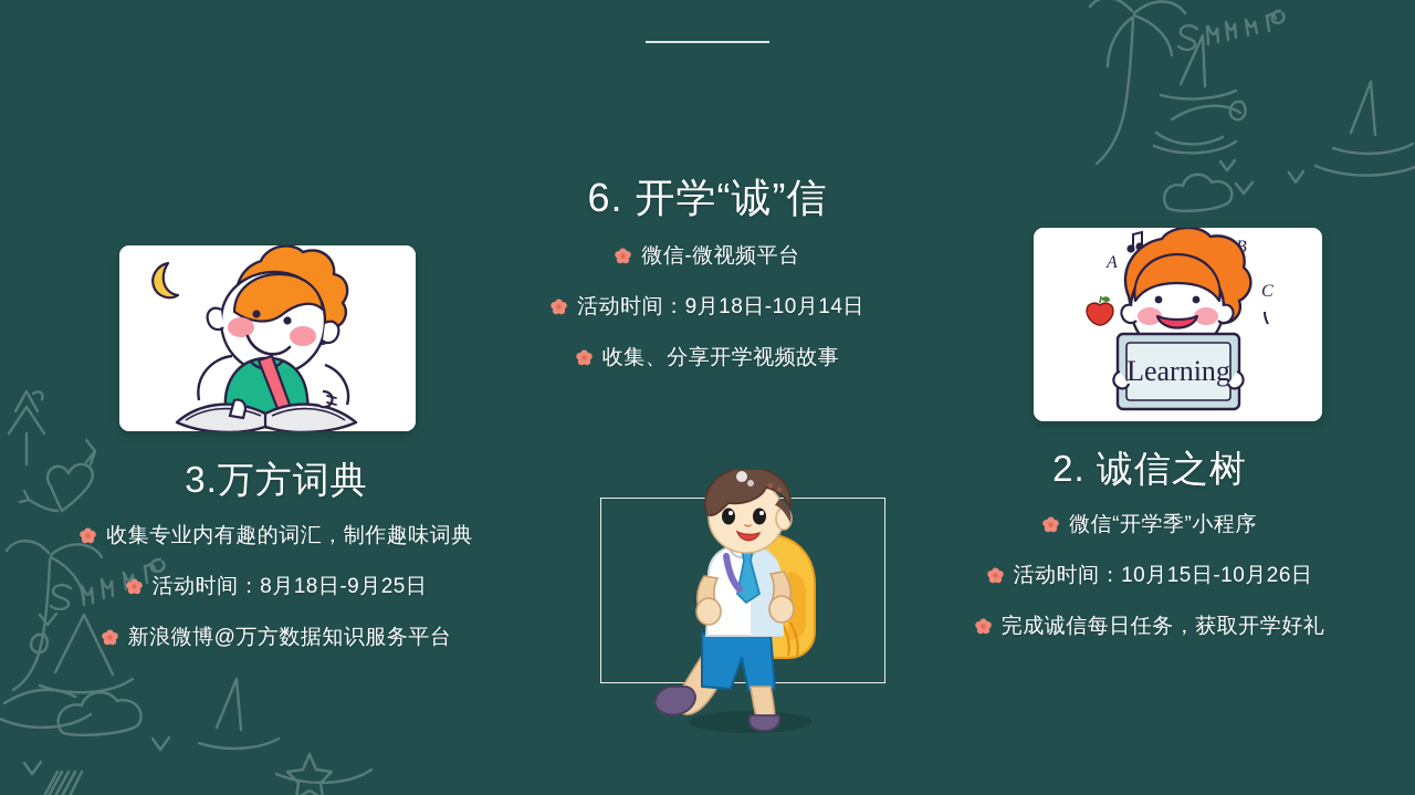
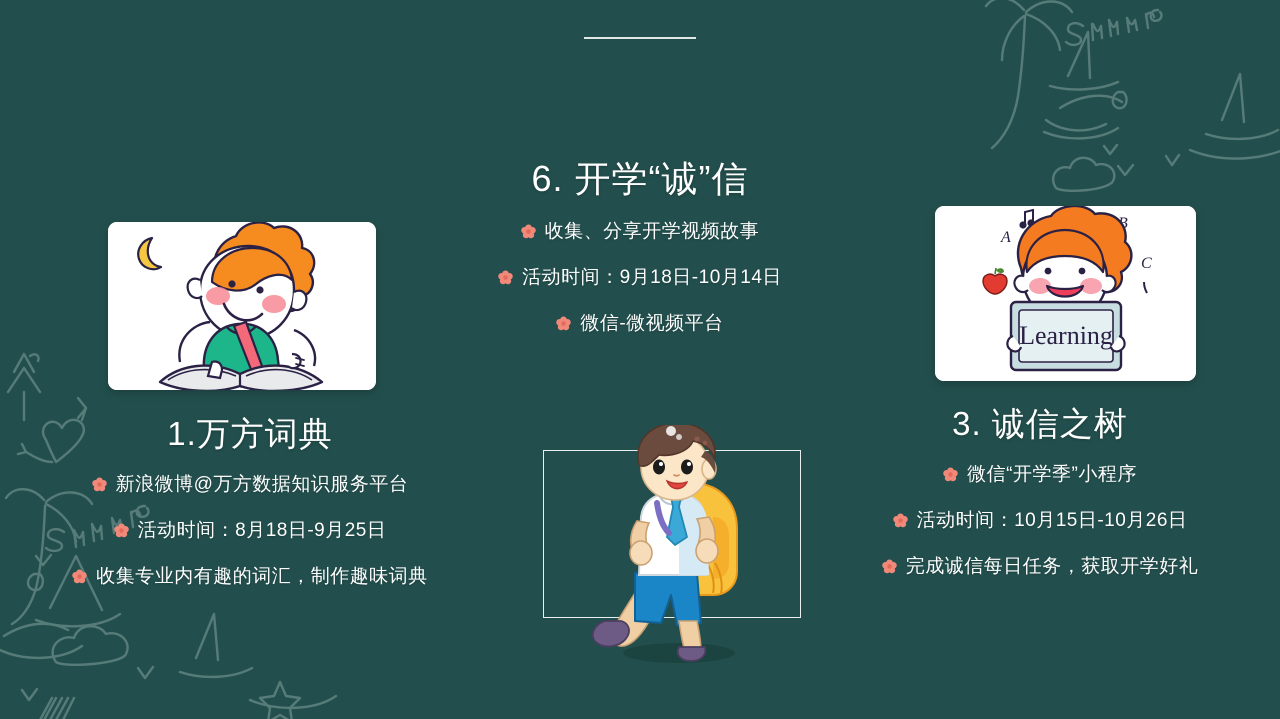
  A
  C
  Learning
- 3.万方词典
+ 1.万方词典
- 收集专业内有趣的词汇，制作趣味词典
+ 新浪微博@万方数据知识服务平台
  活动时间：8月18日-9月25日
- 新浪微博@万方数据知识服务平台
+ 收集专业内有趣的词汇，制作趣味词典
  6. 开学“诚”信
- 微信-微视频平台
+ 收集、分享开学视频故事
  活动时间：9月18日-10月14日
- 收集、分享开学视频故事
+ 微信-微视频平台
- 2. 诚信之树
+ 3. 诚信之树
  微信“开学季”小程序
  活动时间：10月15日-10月26日
  完成诚信每日任务，获取开学好礼
